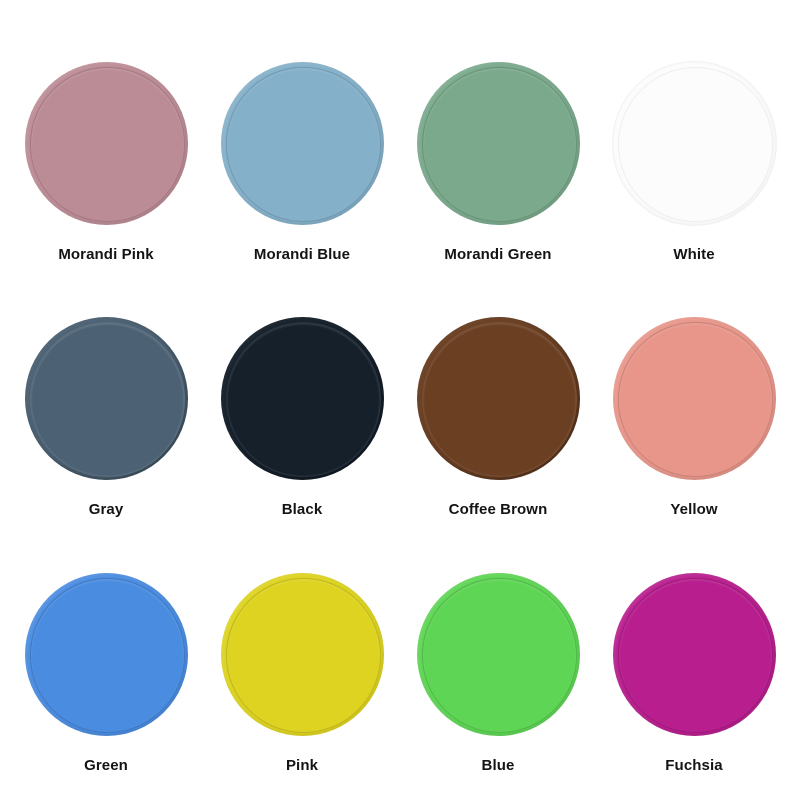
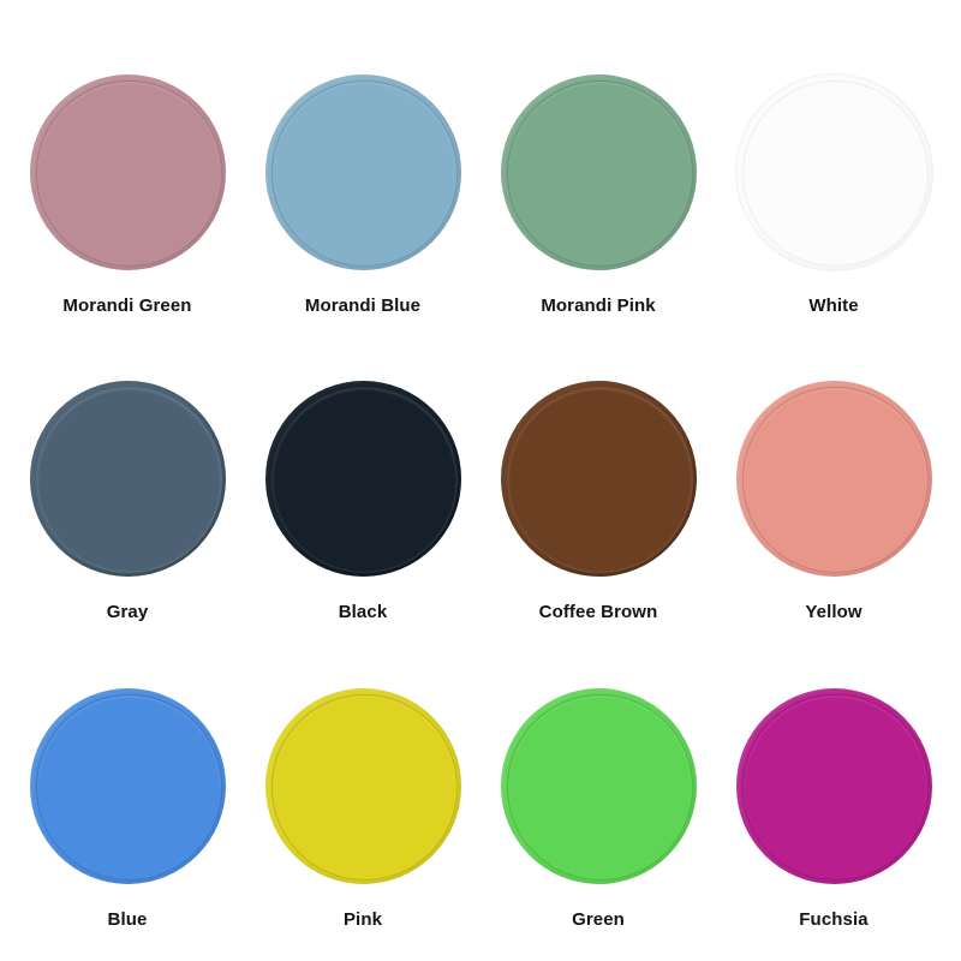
- Morandi Pink
+ Morandi Green
  Morandi Blue
- Morandi Green
+ Morandi Pink
  White
  Gray
  Black
  Coffee Brown
  Yellow
- Green
+ Blue
  Pink
- Blue
+ Green
  Fuchsia
